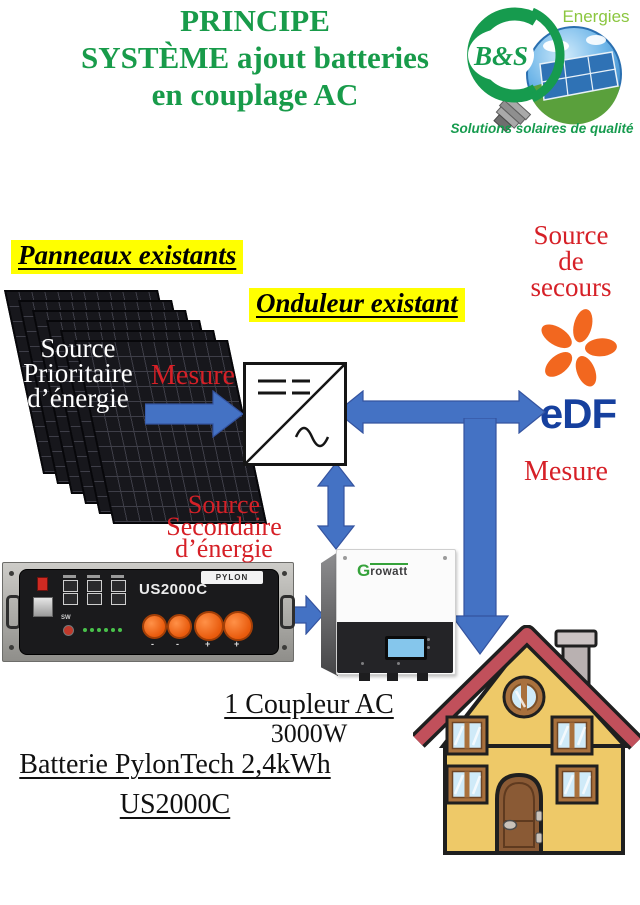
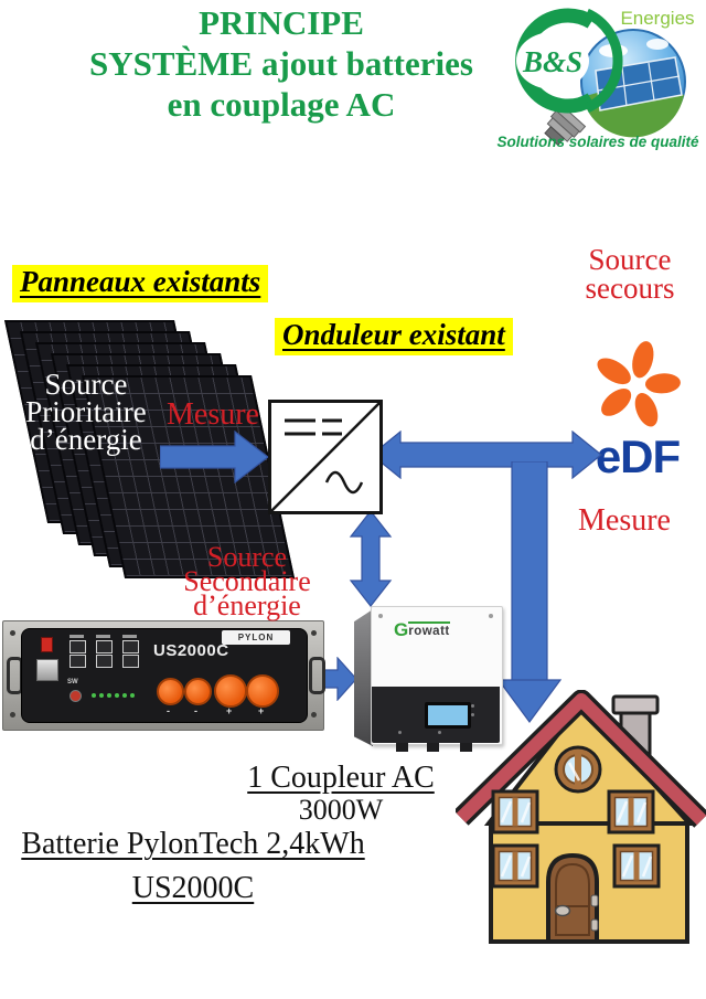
  PRINCIPE
  SYSTÈME ajout batteries
  en couplage AC
  B&S
  Energies
  Solutions solaires de qualité
  Panneaux existants
  Onduleur existant
  Source
- de
  secours
  Mesure
  Mesure
  Source
  Secondaire
  d’énergie
  Source
  Prioritaire
  d’énergie
  eDF
  US2000C
  PYLON
  -
  -
  +
  +
  Growatt
  1 Coupleur AC
  3000W
  Batterie PylonTech 2,4kWh
  US2000C
